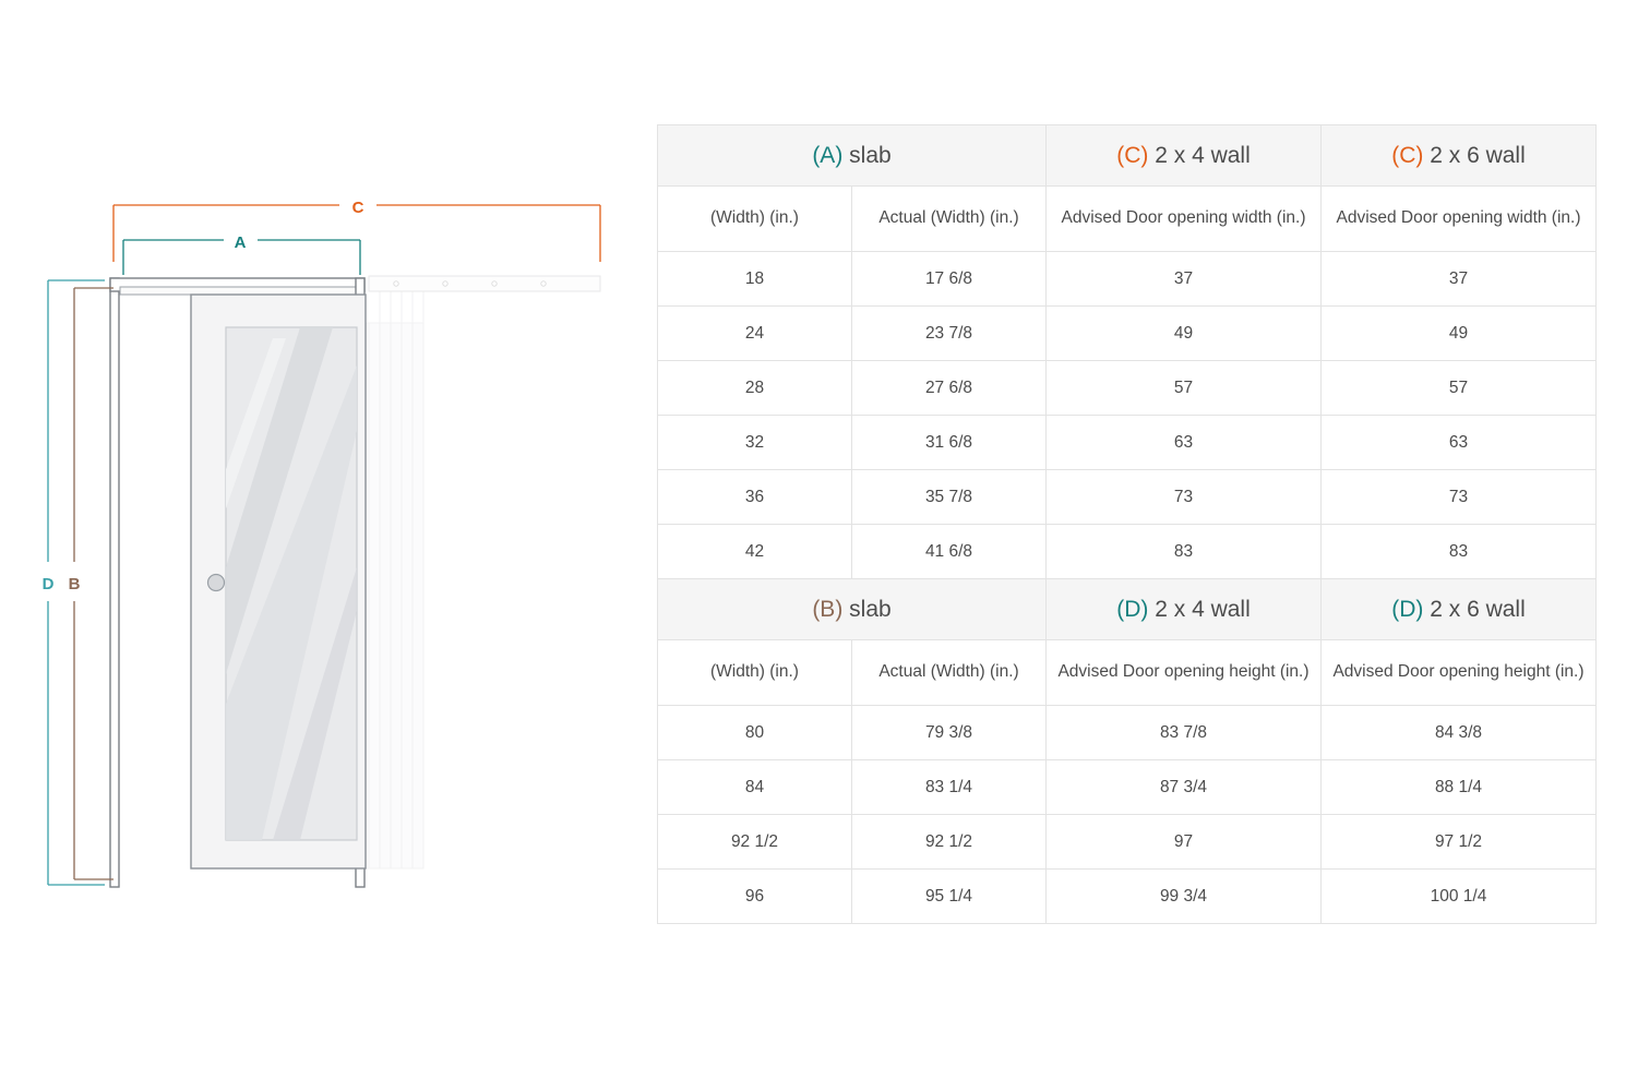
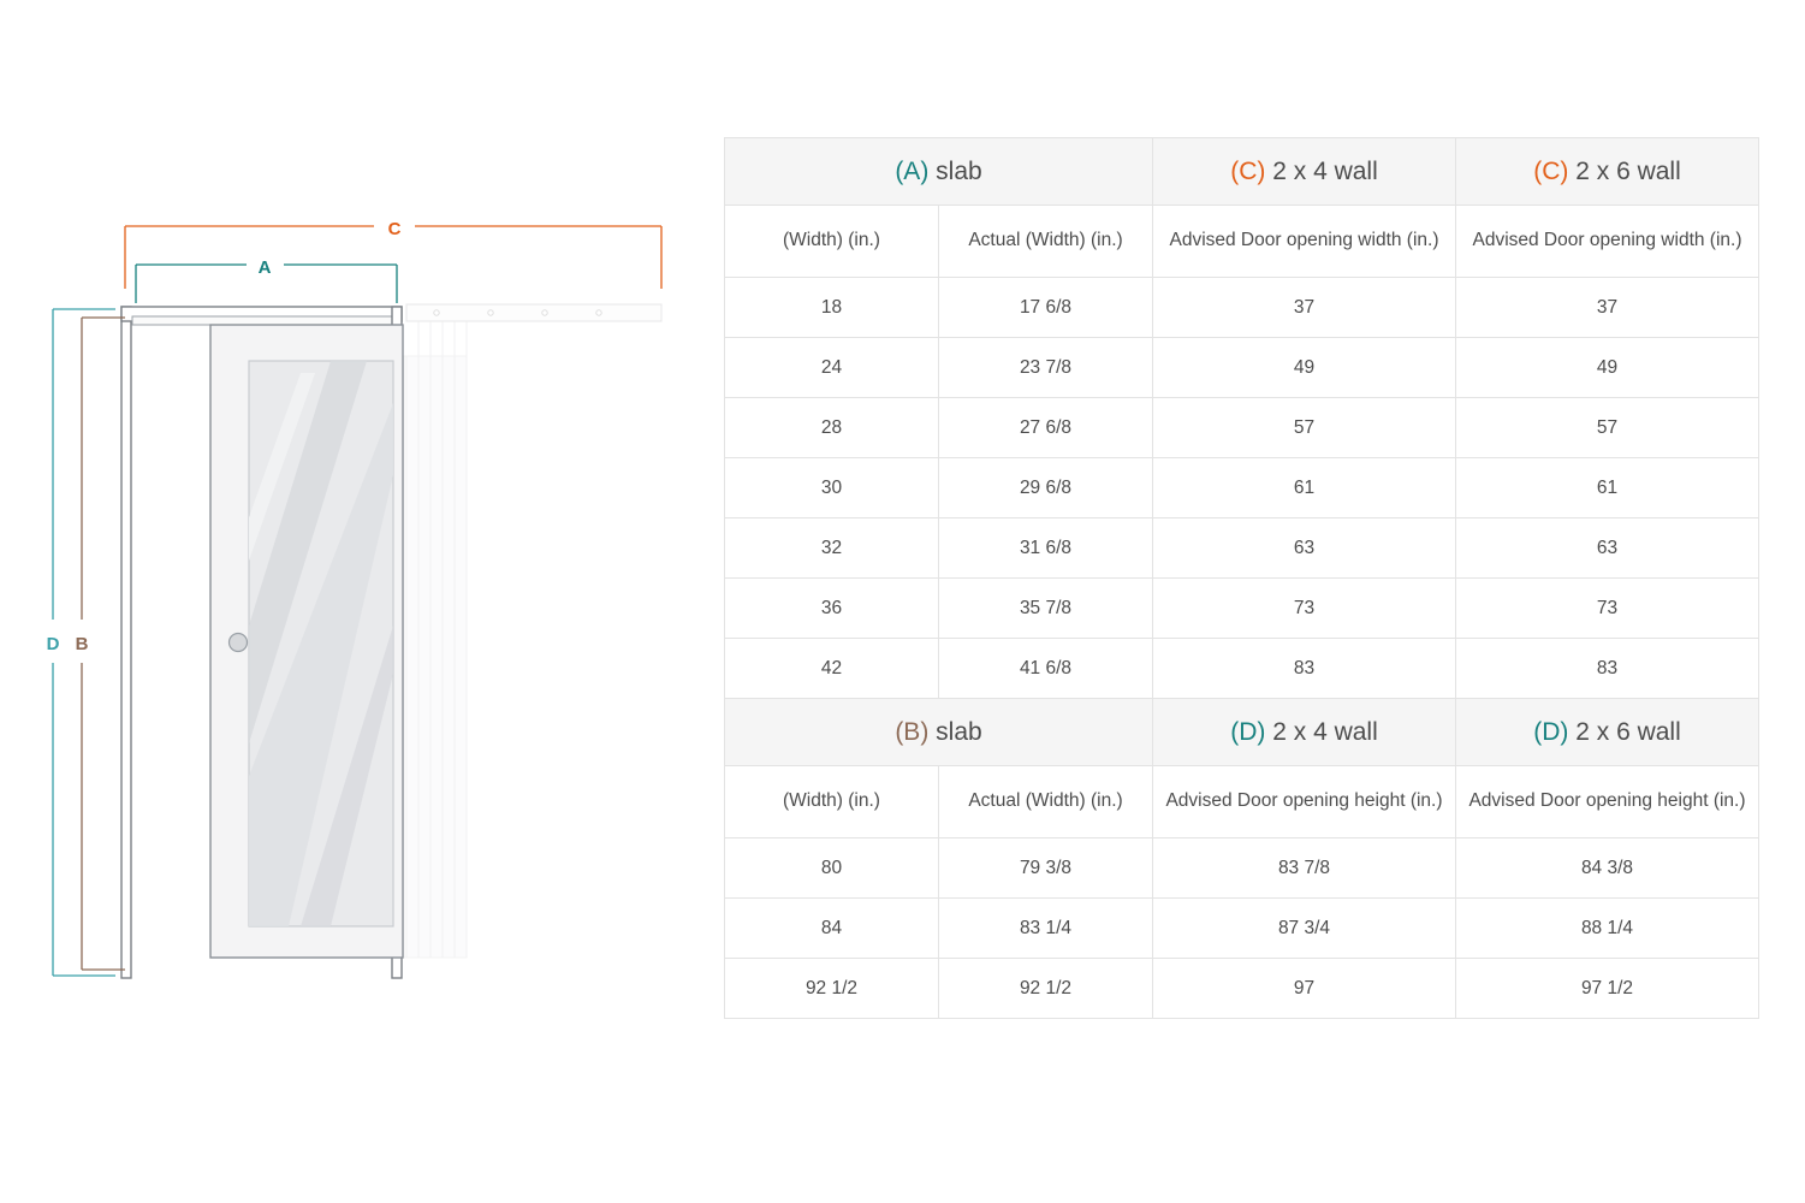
  C
  A
  D
  B
  (A) slab	(C) 2 x 4 wall	(C) 2 x 6 wall
  (Width) (in.)	Actual (Width) (in.)	Advised Door opening width (in.)	Advised Door opening width (in.)
  18	17 6/8	37	37
  24	23 7/8	49	49
  28	27 6/8	57	57
+ 30	29 6/8	61	61
  32	31 6/8	63	63
  36	35 7/8	73	73
  42	41 6/8	83	83
  (B) slab	(D) 2 x 4 wall	(D) 2 x 6 wall
  (Width) (in.)	Actual (Width) (in.)	Advised Door opening height (in.)	Advised Door opening height (in.)
  80	79 3/8	83 7/8	84 3/8
  84	83 1/4	87 3/4	88 1/4
  92 1/2	92 1/2	97	97 1/2
- 96	95 1/4	99 3/4	100 1/4
